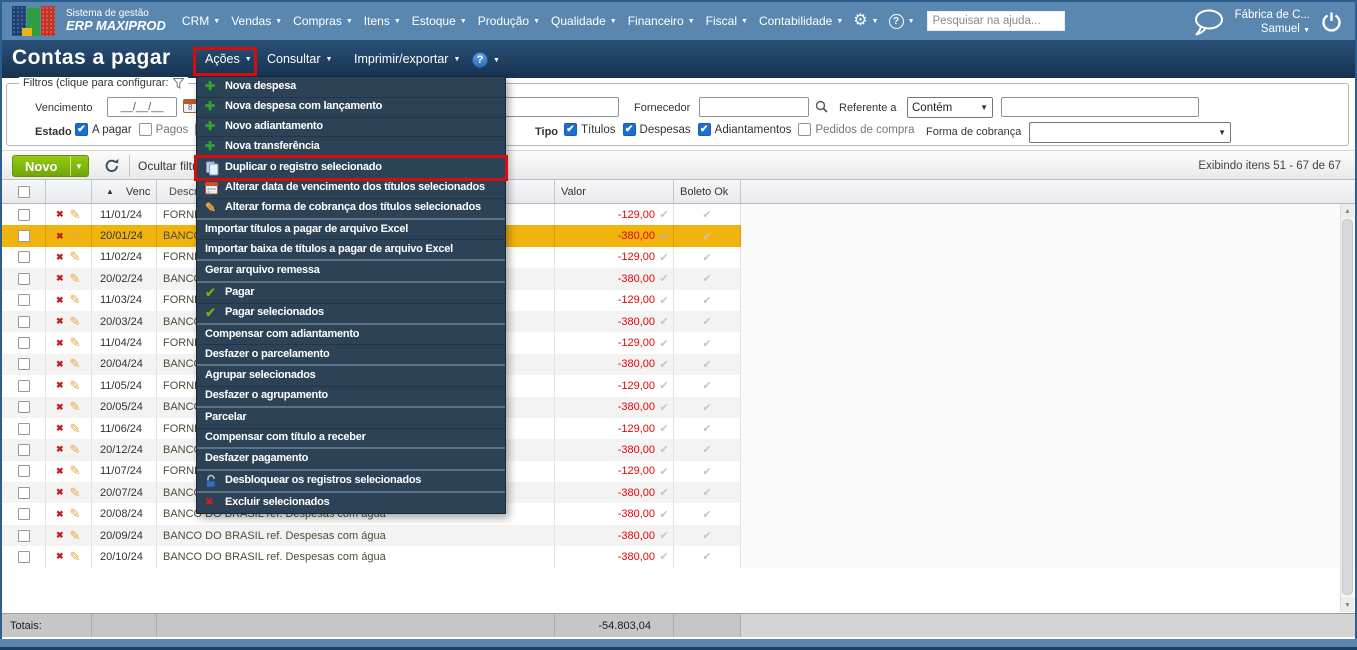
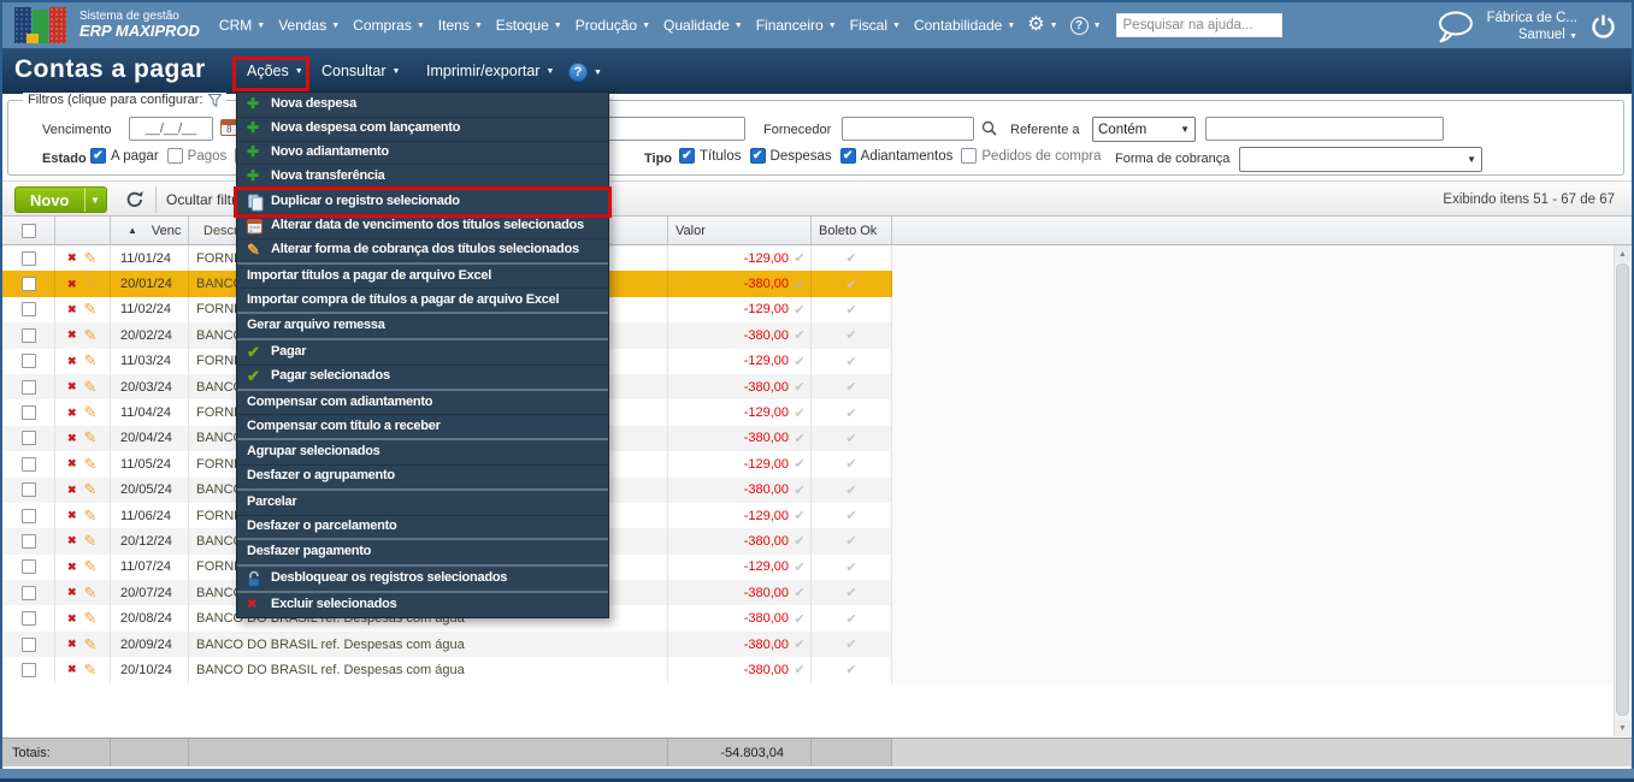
  Sistema de gestão
  ERP MAXIPROD
  CRM
  Vendas
  Compras
  Itens
  Estoque
  Produção
  Qualidade
  Financeiro
  Fiscal
  Contabilidade
  ⚙
  ?
  Pesquisar na ajuda...
  Fábrica de C...
  Samuel
  Contas a pagar
  Ações
  Consultar
  Imprimir/exportar
  ?
  Filtros (clique para configurar:
  Vencimento
  __/__/__
  Fornecedor
  Referente a
  Contém
  ▼
  Estado
  ✔
  A pagar
  Pagos
  Tipo
  ✔
  Títulos
  ✔
  Despesas
  ✔
  Adiantamentos
  Pedidos de compra
  Forma de cobrança
  ▼
  Novo
  ▼
  Ocultar filtr
  Exibindo itens 51 - 67 de 67
  ▲
  Venc
  Valor
  Boleto Ok
  ✖
  ✎
  11/01/24
  -129,00
  ✔
  ✔
  ✖
  ✎
  20/01/24
  -380,00
  ✔
  ✔
  ✖
  ✎
  11/02/24
  -129,00
  ✔
  ✔
  ✖
  ✎
  20/02/24
  -380,00
  ✔
  ✔
  ✖
  ✎
  11/03/24
  -129,00
  ✔
  ✔
  ✖
  ✎
  20/03/24
  -380,00
  ✔
  ✔
  ✖
  ✎
  11/04/24
  -129,00
  ✔
  ✔
  ✖
  ✎
  20/04/24
  -380,00
  ✔
  ✔
  ✖
  ✎
  11/05/24
  -129,00
  ✔
  ✔
  ✖
  ✎
  20/05/24
  -380,00
  ✔
  ✔
  ✖
  ✎
  11/06/24
  -129,00
  ✔
  ✔
  ✖
  ✎
  20/12/24
  -380,00
  ✔
  ✔
  ✖
  ✎
  11/07/24
  -129,00
  ✔
  ✔
  ✖
  ✎
  20/07/24
  -380,00
  ✔
  ✔
  ✖
  ✎
  20/08/24
  BANCO DO BRASIL ref. Despesas com água
  -380,00
  ✔
  ✔
  ✖
  ✎
  20/09/24
  BANCO DO BRASIL ref. Despesas com água
  -380,00
  ✔
  ✔
  ✖
  ✎
  20/10/24
  BANCO DO BRASIL ref. Despesas com água
  -380,00
  ✔
  ✔
  Totais:
  -54.803,04
  ✚
  Nova despesa
  ✚
  Nova despesa com lançamento
  ✚
  Novo adiantamento
  ✚
  Nova transferência
  Duplicar o registro selecionado
  Alterar data de vencimento dos títulos selecionados
  ✎
  Alterar forma de cobrança dos títulos selecionados
  Importar títulos a pagar de arquivo Excel
- Importar baixa de títulos a pagar de arquivo Excel
+ Importar compra de títulos a pagar de arquivo Excel
  Gerar arquivo remessa
  ✔
  Pagar
  ✔
  Pagar selecionados
  Compensar com adiantamento
- Desfazer o parcelamento
+ Compensar com título a receber
  Agrupar selecionados
  Desfazer o agrupamento
  Parcelar
- Compensar com título a receber
+ Desfazer o parcelamento
  Desfazer pagamento
  Desbloquear os registros selecionados
  ✖
  Excluir selecionados
